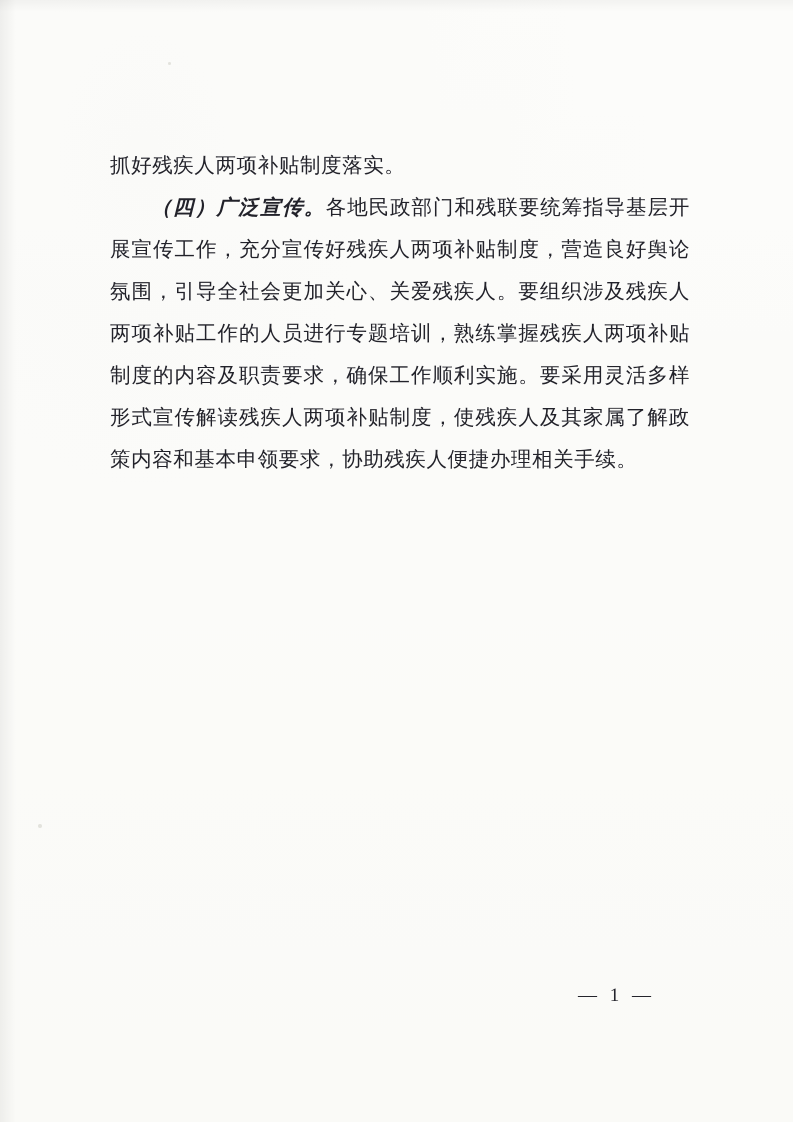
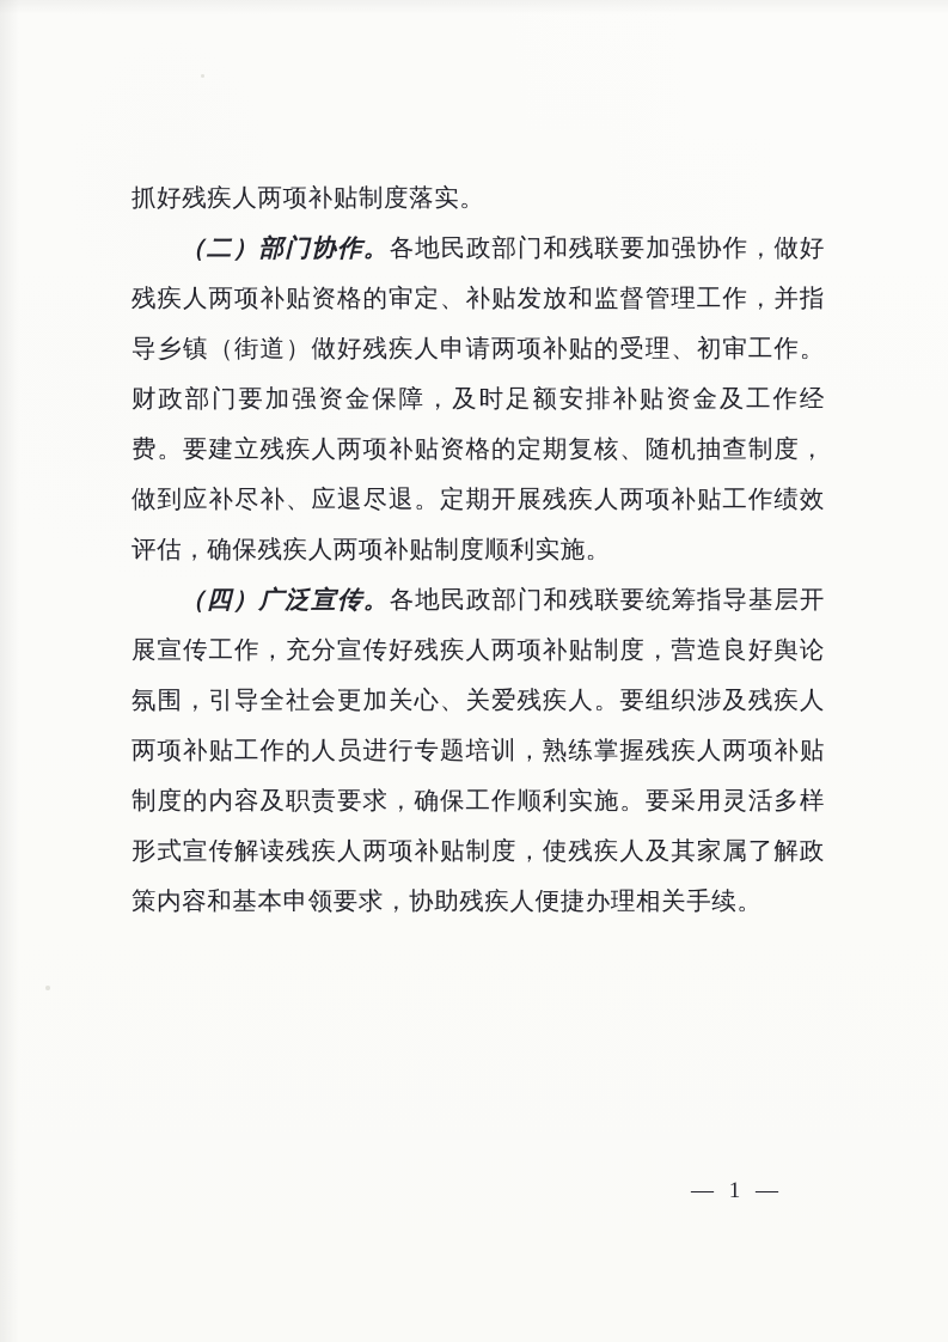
  抓好残疾人两项补贴制度落实。
+ （二）部门协作。各地民政部门和残联要加强协作，做好残疾人两项补贴资格的审定、补贴发放和监督管理工作，并指导乡镇（街道）做好残疾人申请两项补贴的受理、初审工作。财政部门要加强资金保障，及时足额安排补贴资金及工作经费。要建立残疾人两项补贴资格的定期复核、随机抽查制度，做到应补尽补、应退尽退。定期开展残疾人两项补贴工作绩效评估，确保残疾人两项补贴制度顺利实施。
  （四）广泛宣传。各地民政部门和残联要统筹指导基层开展宣传工作，充分宣传好残疾人两项补贴制度，营造良好舆论氛围，引导全社会更加关心、关爱残疾人。要组织涉及残疾人两项补贴工作的人员进行专题培训，熟练掌握残疾人两项补贴制度的内容及职责要求，确保工作顺利实施。要采用灵活多样形式宣传解读残疾人两项补贴制度，使残疾人及其家属了解政策内容和基本申领要求，协助残疾人便捷办理相关手续。
  — 1 —
